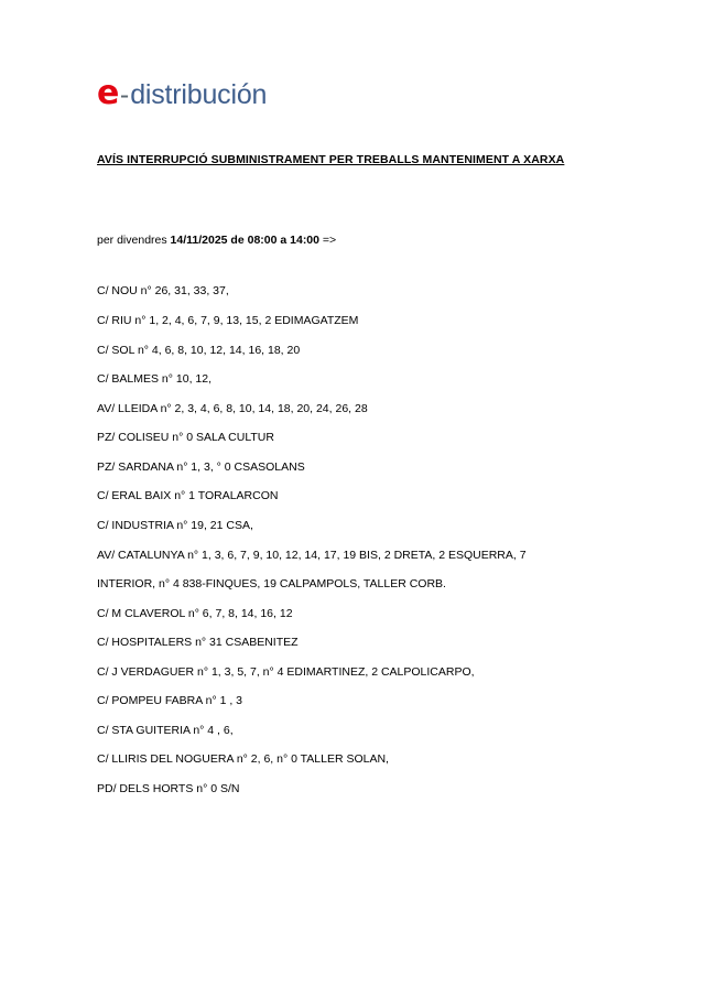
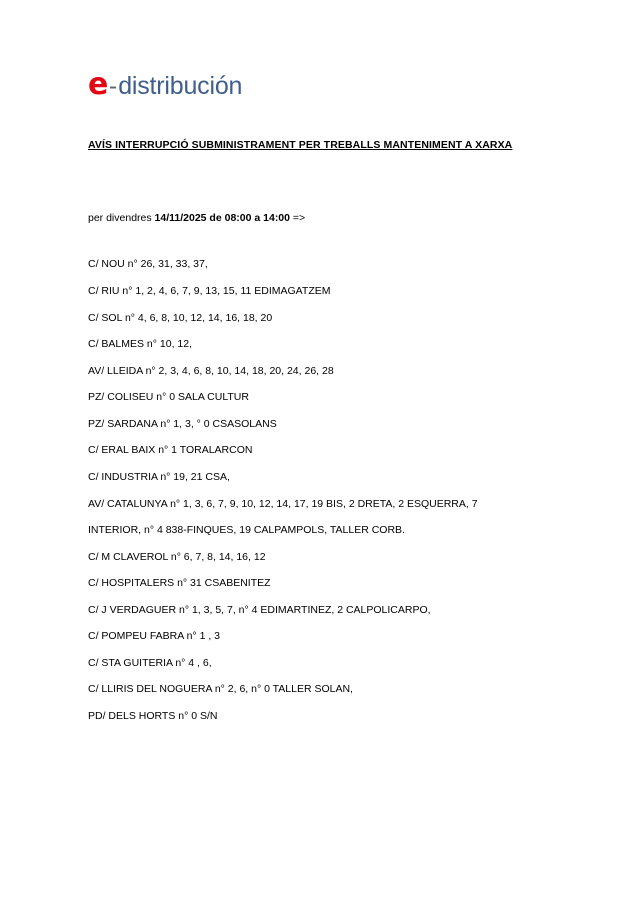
  e
  -
  distribución
  AVÍS INTERRUPCIÓ SUBMINISTRAMENT PER TREBALLS MANTENIMENT A XARXA
  per divendres 14/11/2025 de 08:00 a 14:00 =>
  C/ NOU n° 26, 31, 33, 37,
- C/ RIU n° 1, 2, 4, 6, 7, 9, 13, 15, 2 EDIMAGATZEM
+ C/ RIU n° 1, 2, 4, 6, 7, 9, 13, 15, 11 EDIMAGATZEM
  C/ SOL n° 4, 6, 8, 10, 12, 14, 16, 18, 20
  C/ BALMES n° 10, 12,
  AV/ LLEIDA n° 2, 3, 4, 6, 8, 10, 14, 18, 20, 24, 26, 28
  PZ/ COLISEU n° 0 SALA CULTUR
  PZ/ SARDANA n° 1, 3, ° 0 CSASOLANS
  C/ ERAL BAIX n° 1 TORALARCON
  C/ INDUSTRIA n° 19, 21 CSA,
  AV/ CATALUNYA n° 1, 3, 6, 7, 9, 10, 12, 14, 17, 19 BIS, 2 DRETA, 2 ESQUERRA, 7
  INTERIOR, n° 4 838-FINQUES, 19 CALPAMPOLS, TALLER CORB.
  C/ M CLAVEROL n° 6, 7, 8, 14, 16, 12
  C/ HOSPITALERS n° 31 CSABENITEZ
  C/ J VERDAGUER n° 1, 3, 5, 7, n° 4 EDIMARTINEZ, 2 CALPOLICARPO,
  C/ POMPEU FABRA n° 1 , 3
  C/ STA GUITERIA n° 4 , 6,
  C/ LLIRIS DEL NOGUERA n° 2, 6, n° 0 TALLER SOLAN,
  PD/ DELS HORTS n° 0 S/N
